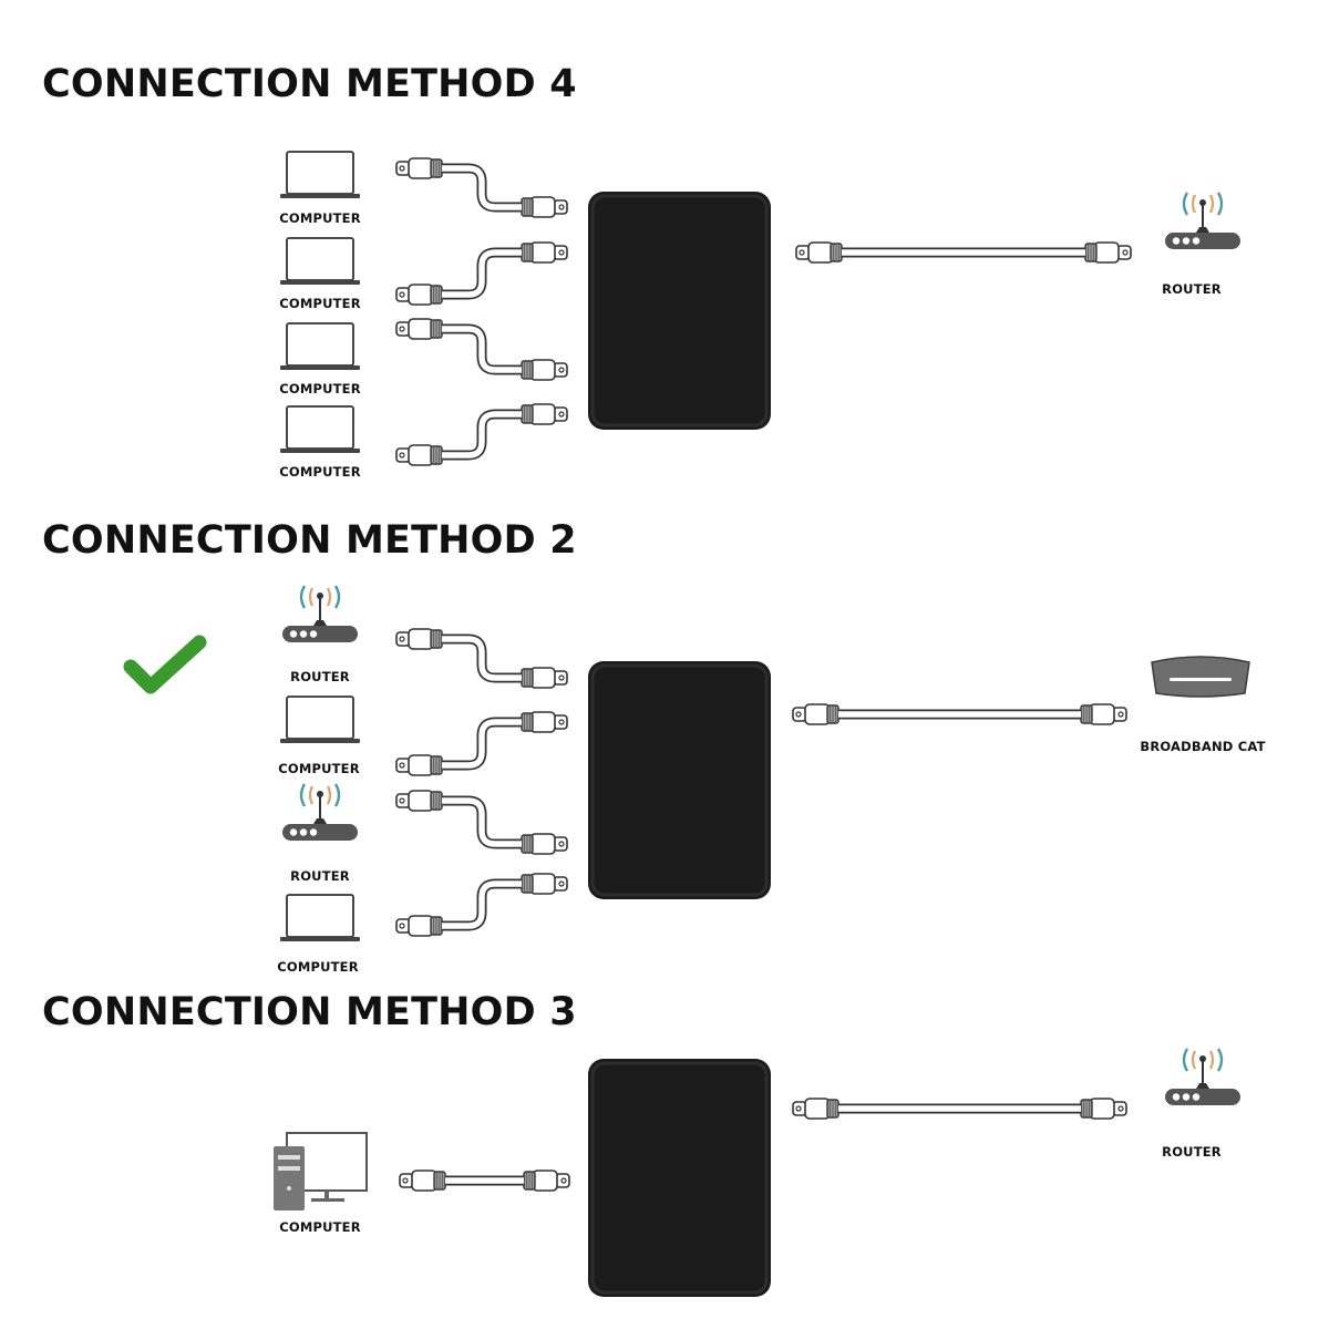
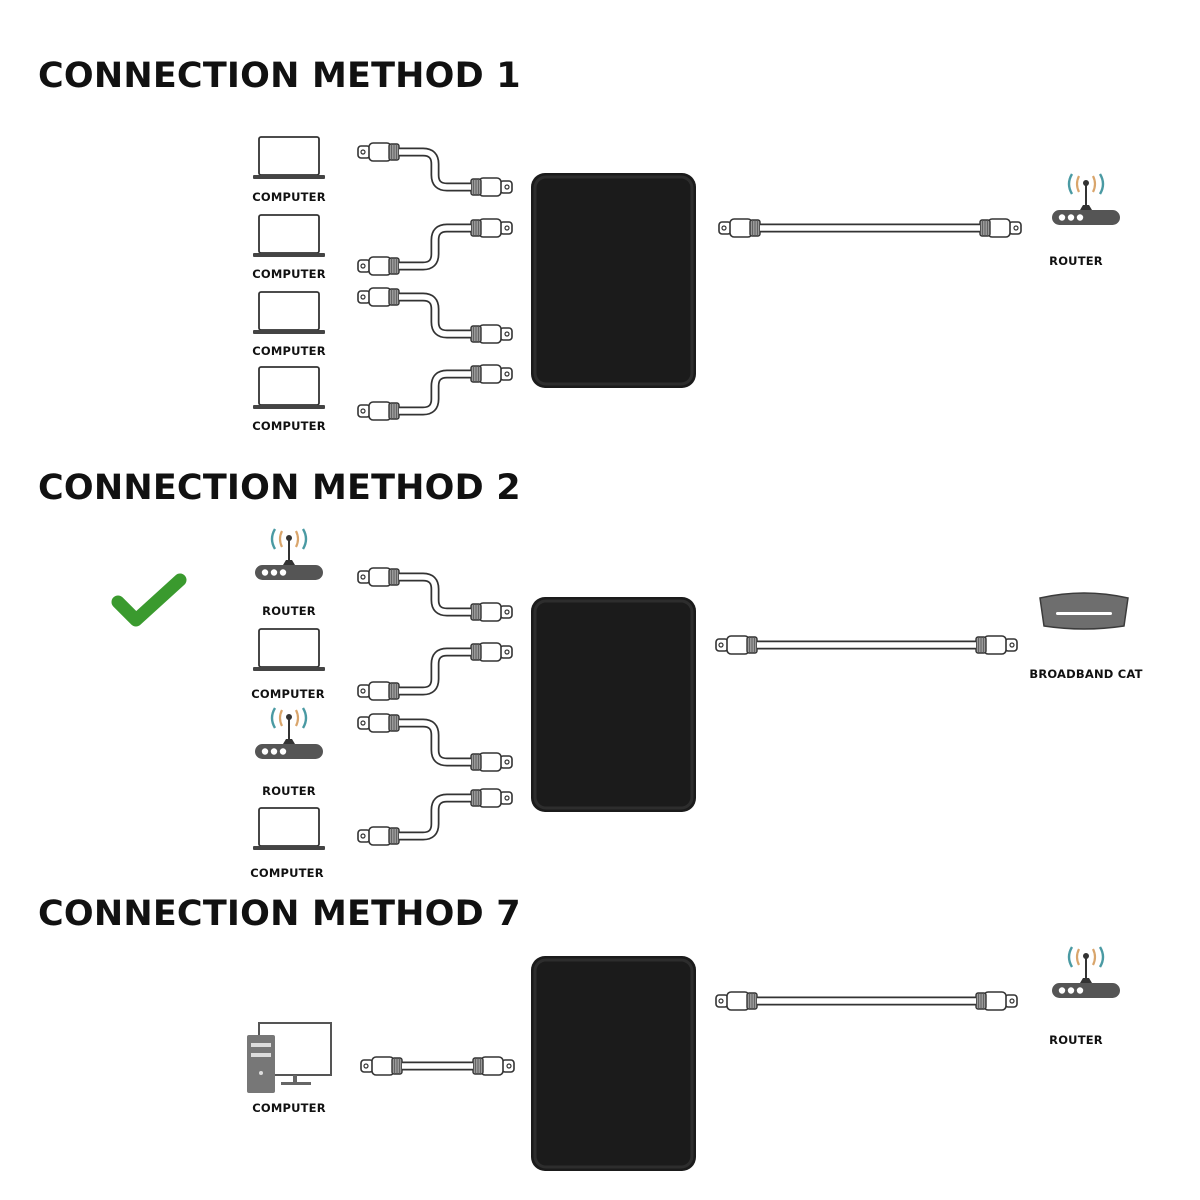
- CONNECTION METHOD 4
+ CONNECTION METHOD 1
  CONNECTION METHOD 2
- CONNECTION METHOD 3
+ CONNECTION METHOD 7
  COMPUTER
  COMPUTER
  COMPUTER
  COMPUTER
  ROUTER
  ROUTER
  COMPUTER
  ROUTER
  COMPUTER
  BROADBAND CAT
  COMPUTER
  ROUTER
